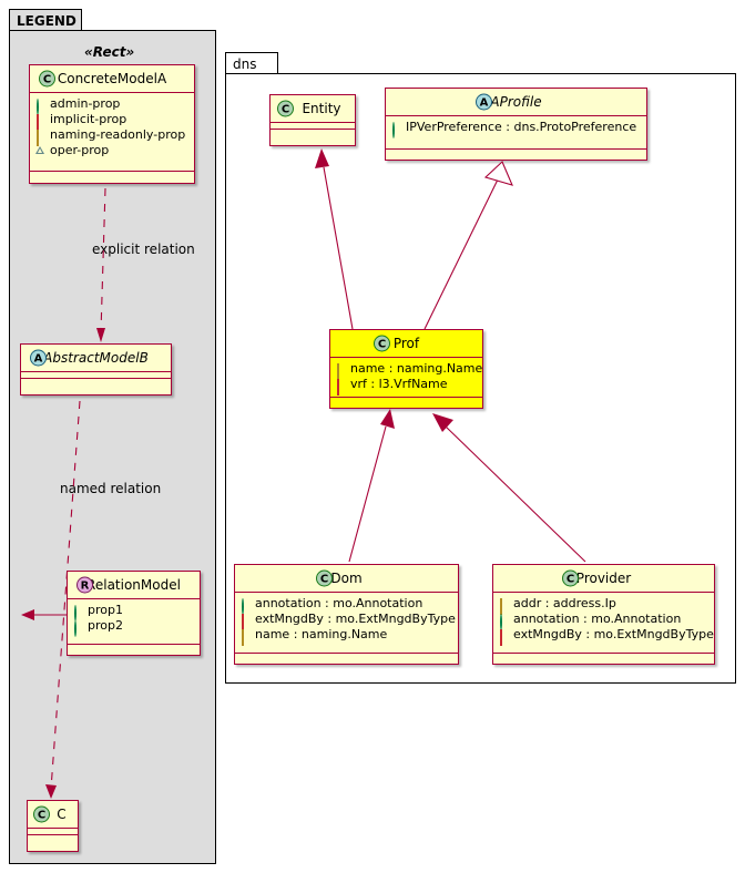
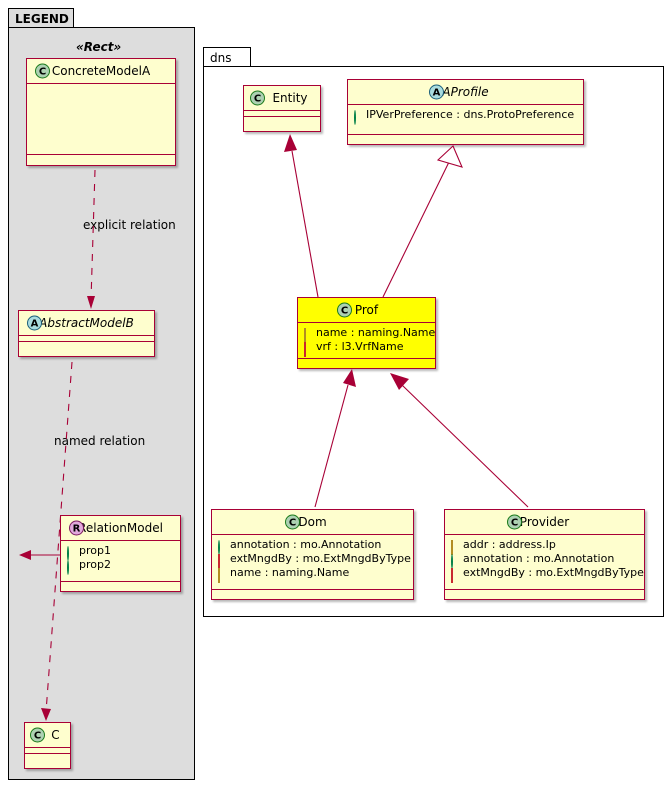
  LEGEND
  «Rect»
  C
  ConcreteModelA
- admin-prop
- implicit-prop
- naming-readonly-prop
- oper-prop
  A
  AbstractModelB
  R
  elationModel
  prop1
  prop2
  C
  C
  explicit relation
  named relation
  dns
  C
  Entity
  A
  AProfile
  IPVerPreference : dns.ProtoPreference
  C
  Prof
  name : naming.Name
  vrf : l3.VrfName
  C
  Dom
  annotation : mo.Annotation
  extMngdBy : mo.ExtMngdByType
  name : naming.Name
  C
  Provider
  addr : address.Ip
  annotation : mo.Annotation
  extMngdBy : mo.ExtMngdByType
